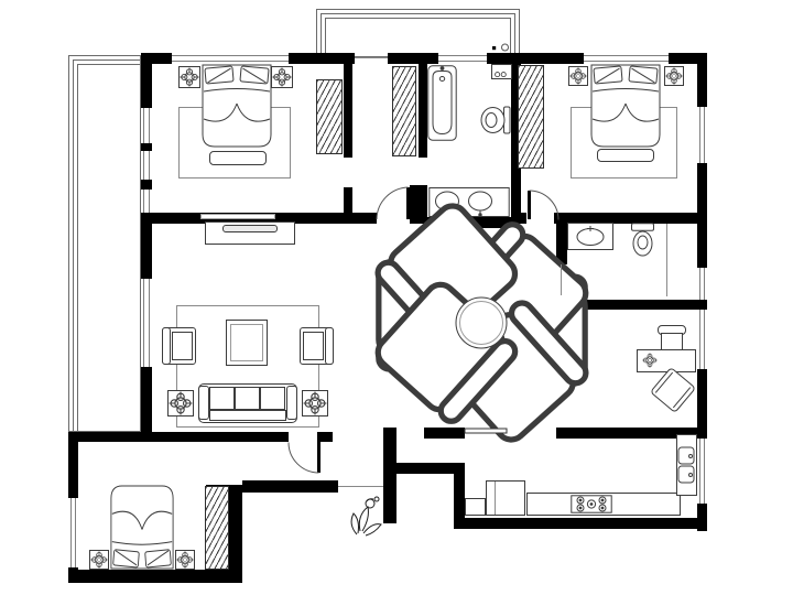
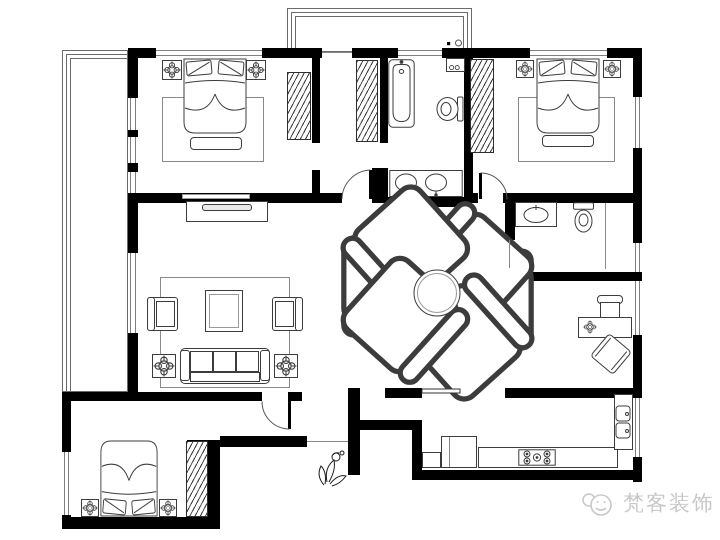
+ 梵客装饰
